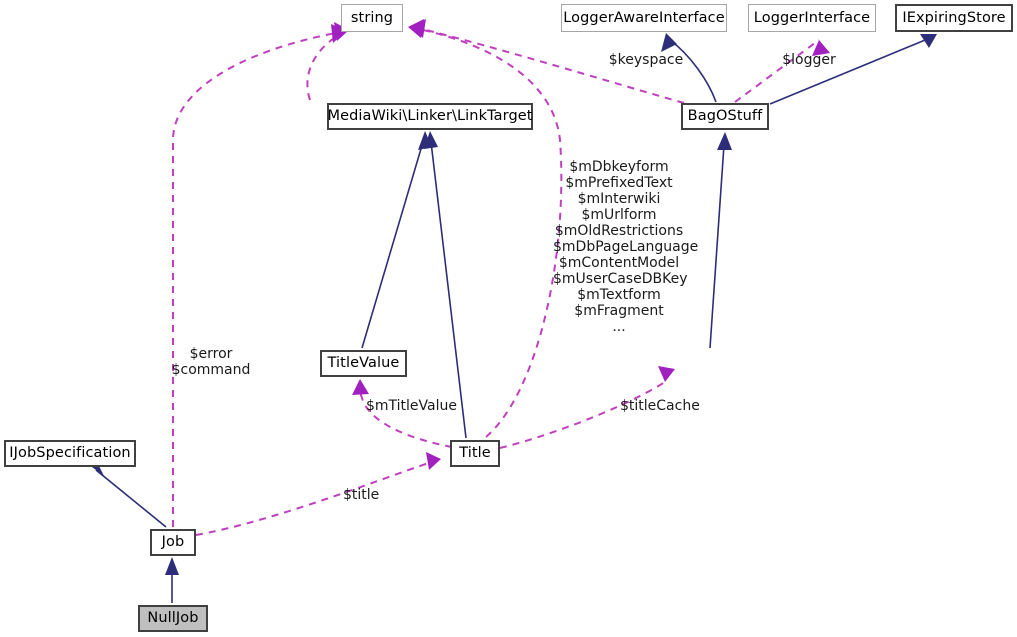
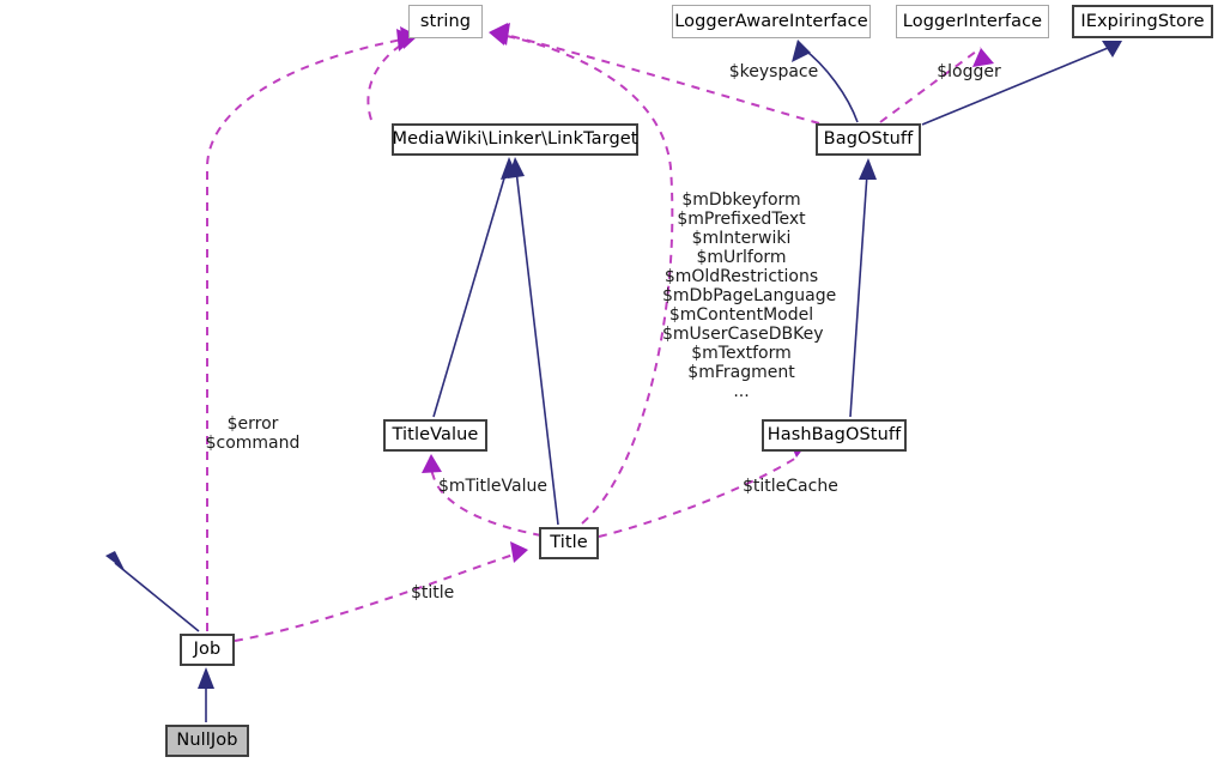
  string
  LoggerAwareInterface
  LoggerInterface
  IExpiringStore
  MediaWiki\Linker\LinkTarget
  BagOStuff
  TitleValue
+ HashBagOStuff
  Title
- IJobSpecification
  Job
  NullJob
  $keyspace
  $logger
  $mDbkeyform
  $mPrefixedText
  $mInterwiki
  $mUrlform
  $mOldRestrictions
  $mDbPageLanguage
  $mContentModel
  $mUserCaseDBKey
  $mTextform
  $mFragment
  ...
  $error
  $command
  $mTitleValue
  $titleCache
  $title
